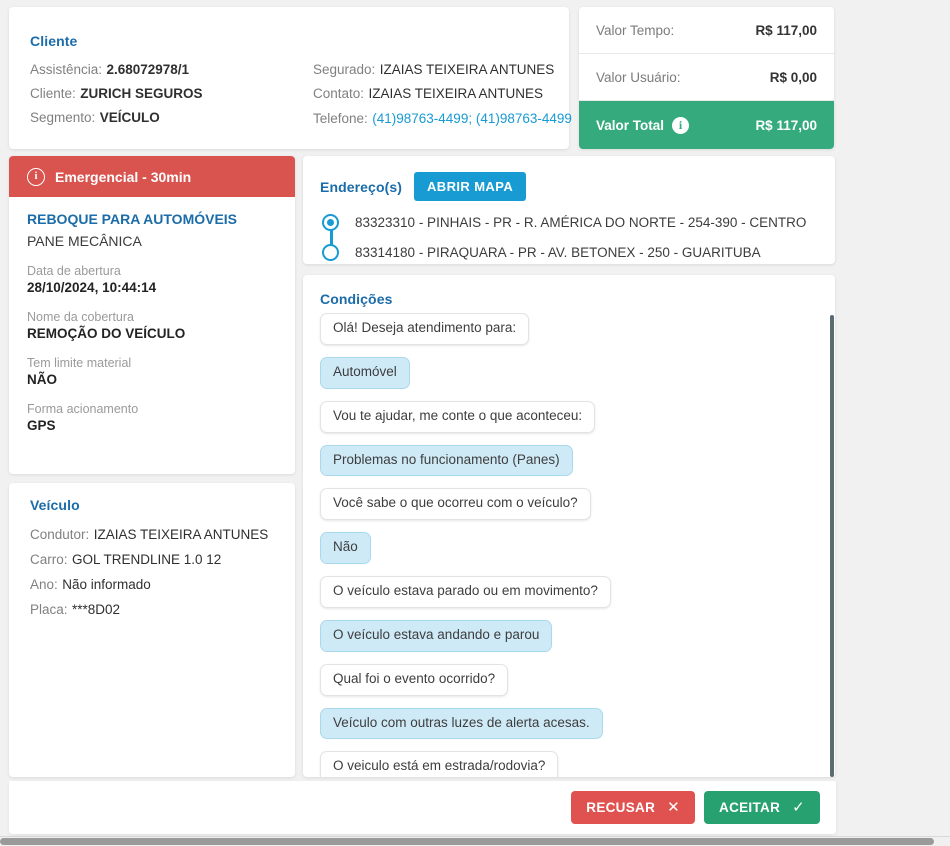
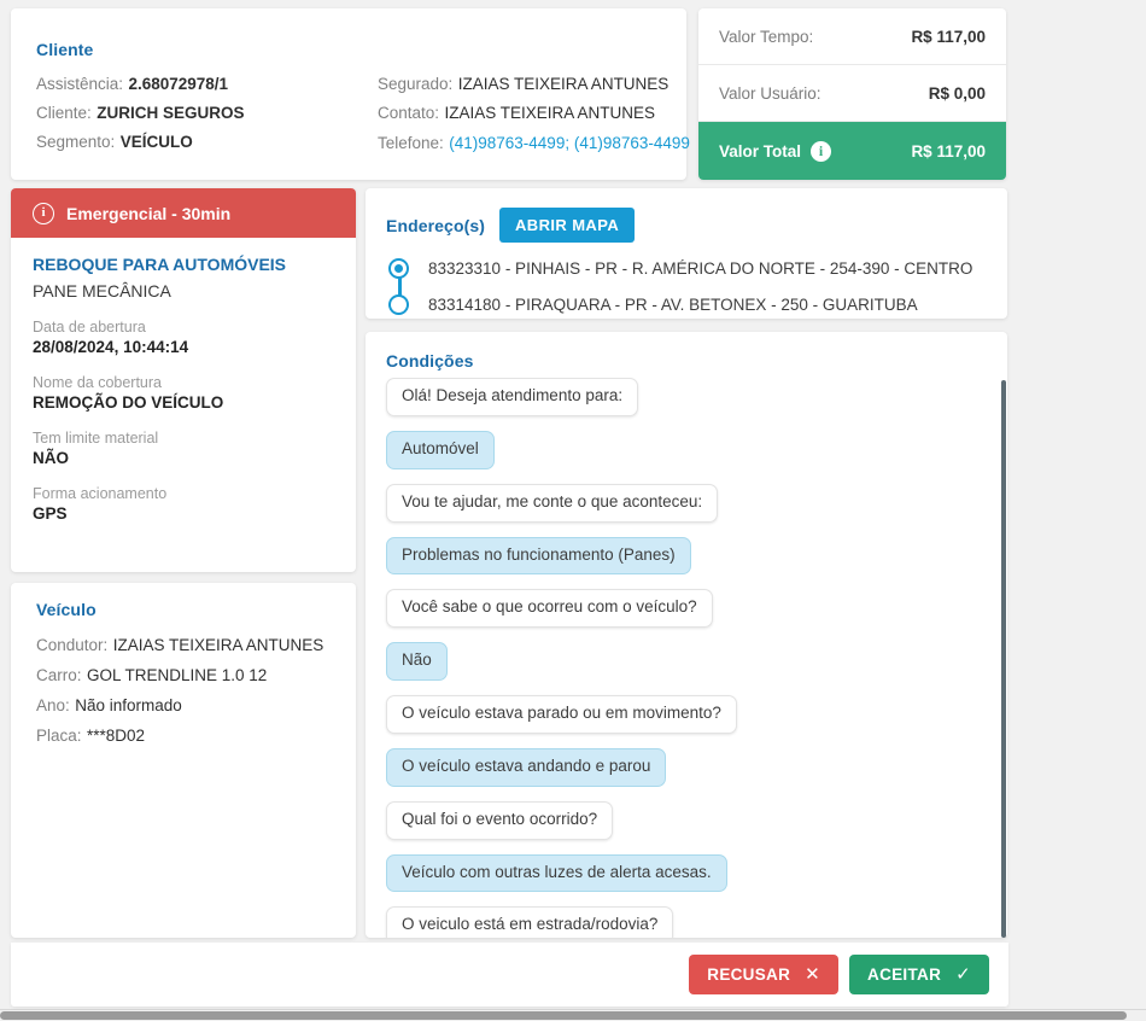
  Cliente
  Assistência: 2.68072978/1
  Cliente: ZURICH SEGUROS
  Segmento: VEÍCULO
  Segurado: IZAIAS TEIXEIRA ANTUNES
  Contato: IZAIAS TEIXEIRA ANTUNES
  Telefone: (41)98763-4499; (41)98763-4499
  Valor Tempo:
  R$ 117,00
  Valor Usuário:
  R$ 0,00
  Valor Total
  i
  R$ 117,00
  i
  Emergencial - 30min
  REBOQUE PARA AUTOMÓVEIS
  PANE MECÂNICA
  Data de abertura
- 28/10/2024, 10:44:14
+ 28/08/2024, 10:44:14
  Nome da cobertura
  REMOÇÃO DO VEÍCULO
  Tem limite material
  NÃO
  Forma acionamento
  GPS
  Veículo
  Condutor: IZAIAS TEIXEIRA ANTUNES
  Carro: GOL TRENDLINE 1.0 12
  Ano: Não informado
  Placa: ***8D02
  Endereço(s)
  ABRIR MAPA
  83323310 - PINHAIS - PR - R. AMÉRICA DO NORTE - 254-390 - CENTRO
  83314180 - PIRAQUARA - PR - AV. BETONEX - 250 - GUARITUBA
  Condições
  Olá! Deseja atendimento para:
  Automóvel
  Vou te ajudar, me conte o que aconteceu:
  Problemas no funcionamento (Panes)
  Você sabe o que ocorreu com o veículo?
  Não
  O veículo estava parado ou em movimento?
  O veículo estava andando e parou
  Qual foi o evento ocorrido?
  Veículo com outras luzes de alerta acesas.
  O veiculo está em estrada/rodovia?
  RECUSAR
  ✕
  ACEITAR
  ✓
